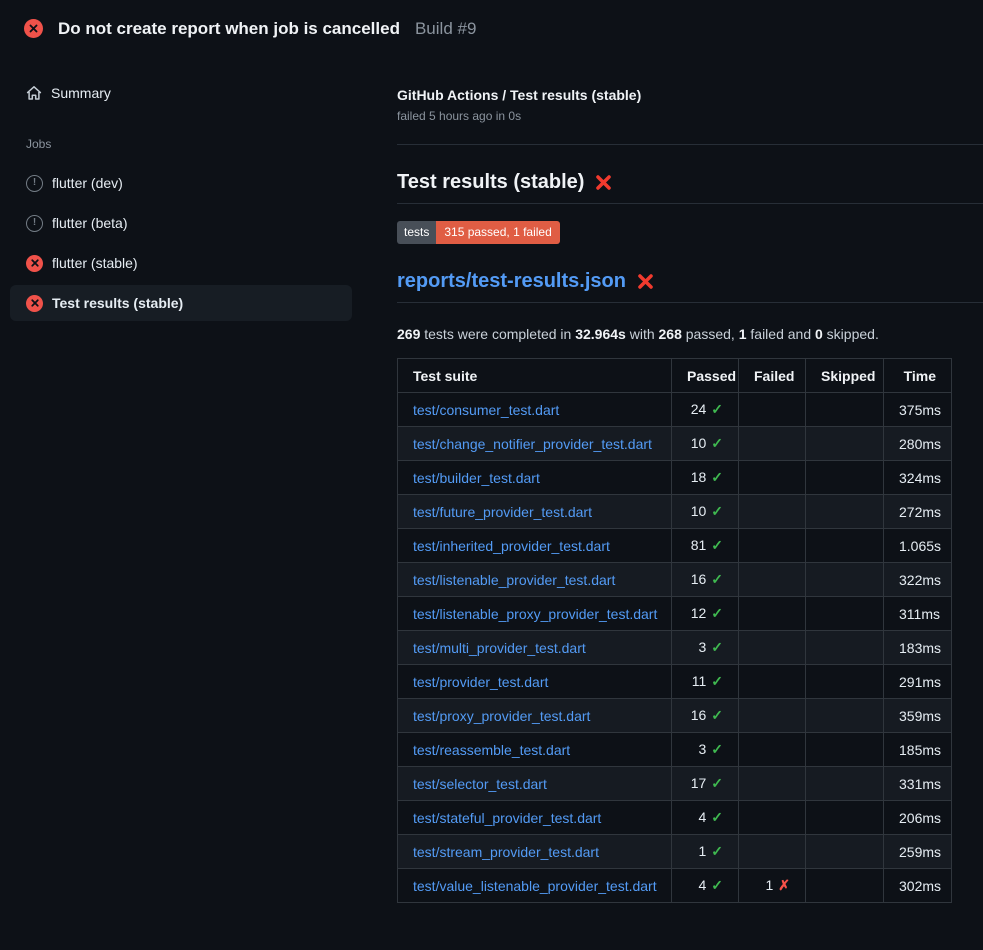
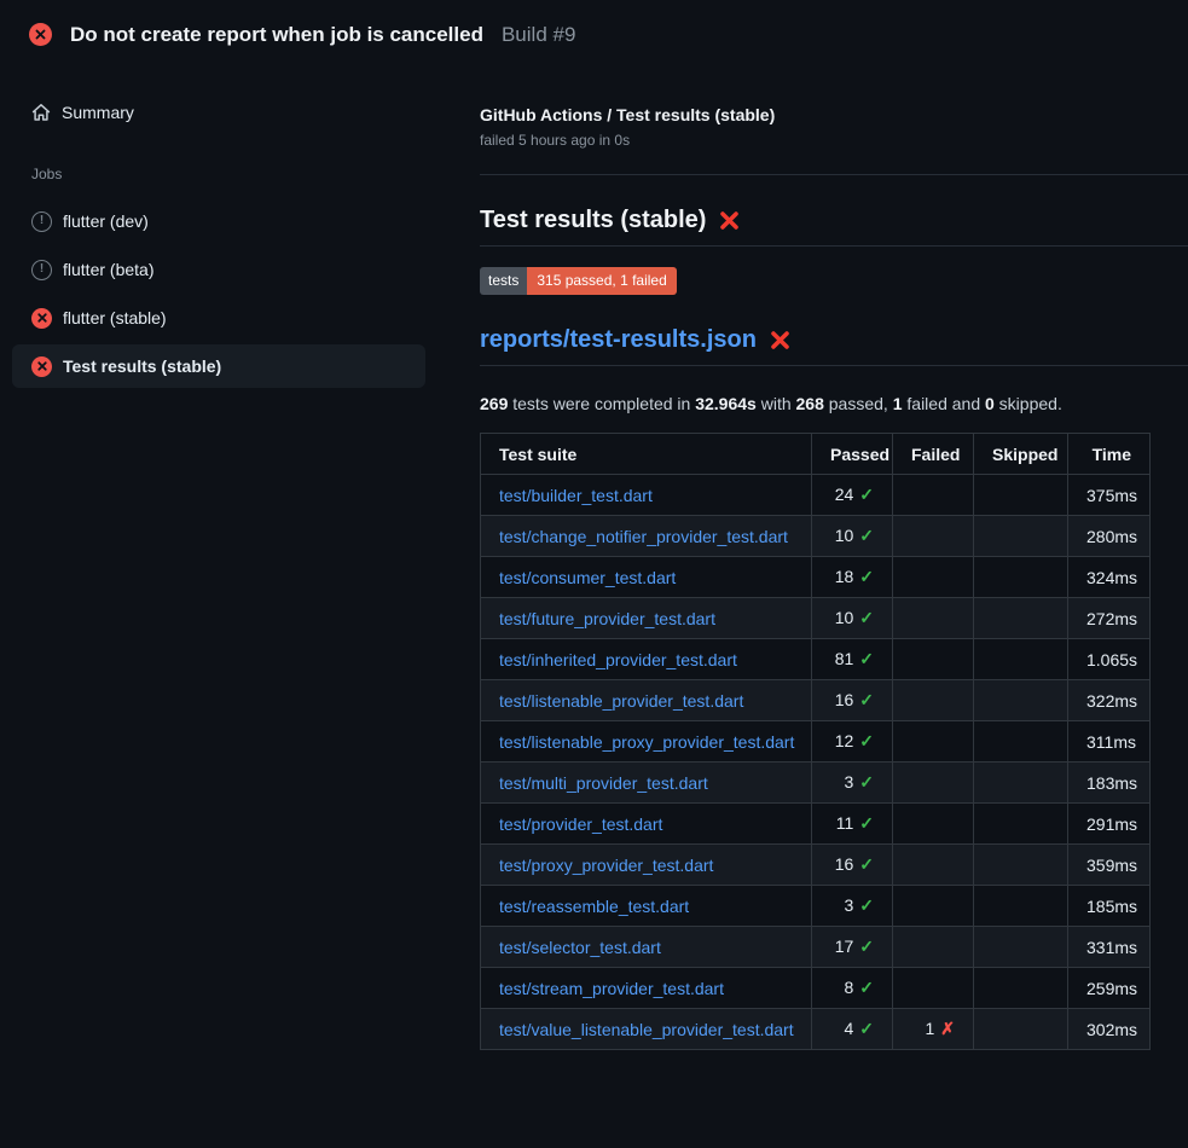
  Do not create report when job is cancelled
  Build #9
  Summary
  Jobs
  !
  flutter (dev)
  !
  flutter (beta)
  flutter (stable)
  Test results (stable)
  GitHub Actions / Test results (stable)
  failed 5 hours ago in 0s
  Test results (stable)
  tests
  315 passed, 1 failed
  reports/test-results.json
  269 tests were completed in 32.964s with 268 passed, 1 failed and 0 skipped.
  Test suite	Passed	Failed	Skipped	Time
- test/consumer_test.dart	24 ✓			375ms
+ test/builder_test.dart	24 ✓			375ms
  test/change_notifier_provider_test.dart	10 ✓			280ms
- test/builder_test.dart	18 ✓			324ms
+ test/consumer_test.dart	18 ✓			324ms
  test/future_provider_test.dart	10 ✓			272ms
  test/inherited_provider_test.dart	81 ✓			1.065s
  test/listenable_provider_test.dart	16 ✓			322ms
  test/listenable_proxy_provider_test.dart	12 ✓			311ms
  test/multi_provider_test.dart	3 ✓			183ms
  test/provider_test.dart	11 ✓			291ms
  test/proxy_provider_test.dart	16 ✓			359ms
  test/reassemble_test.dart	3 ✓			185ms
  test/selector_test.dart	17 ✓			331ms
- test/stateful_provider_test.dart	4 ✓			206ms
- test/stream_provider_test.dart	1 ✓			259ms
+ test/stream_provider_test.dart	8 ✓			259ms
  test/value_listenable_provider_test.dart	4 ✓	1 ✗		302ms
